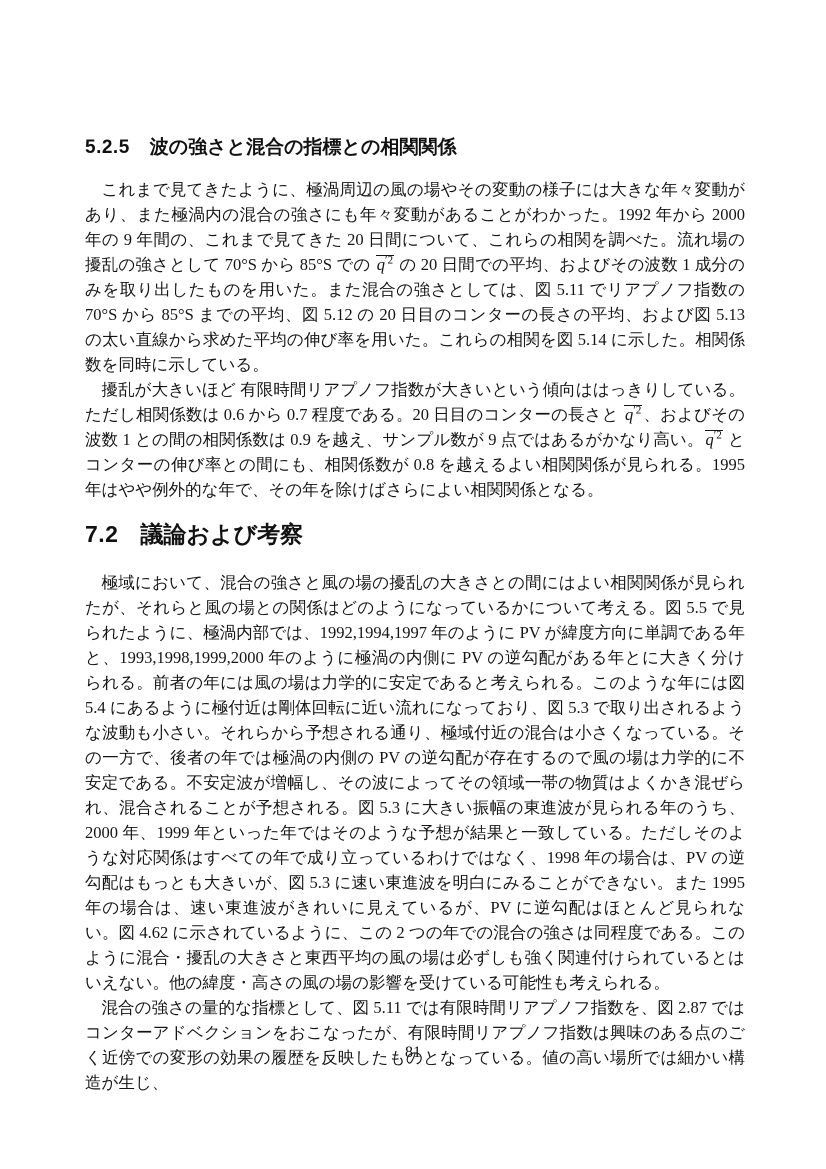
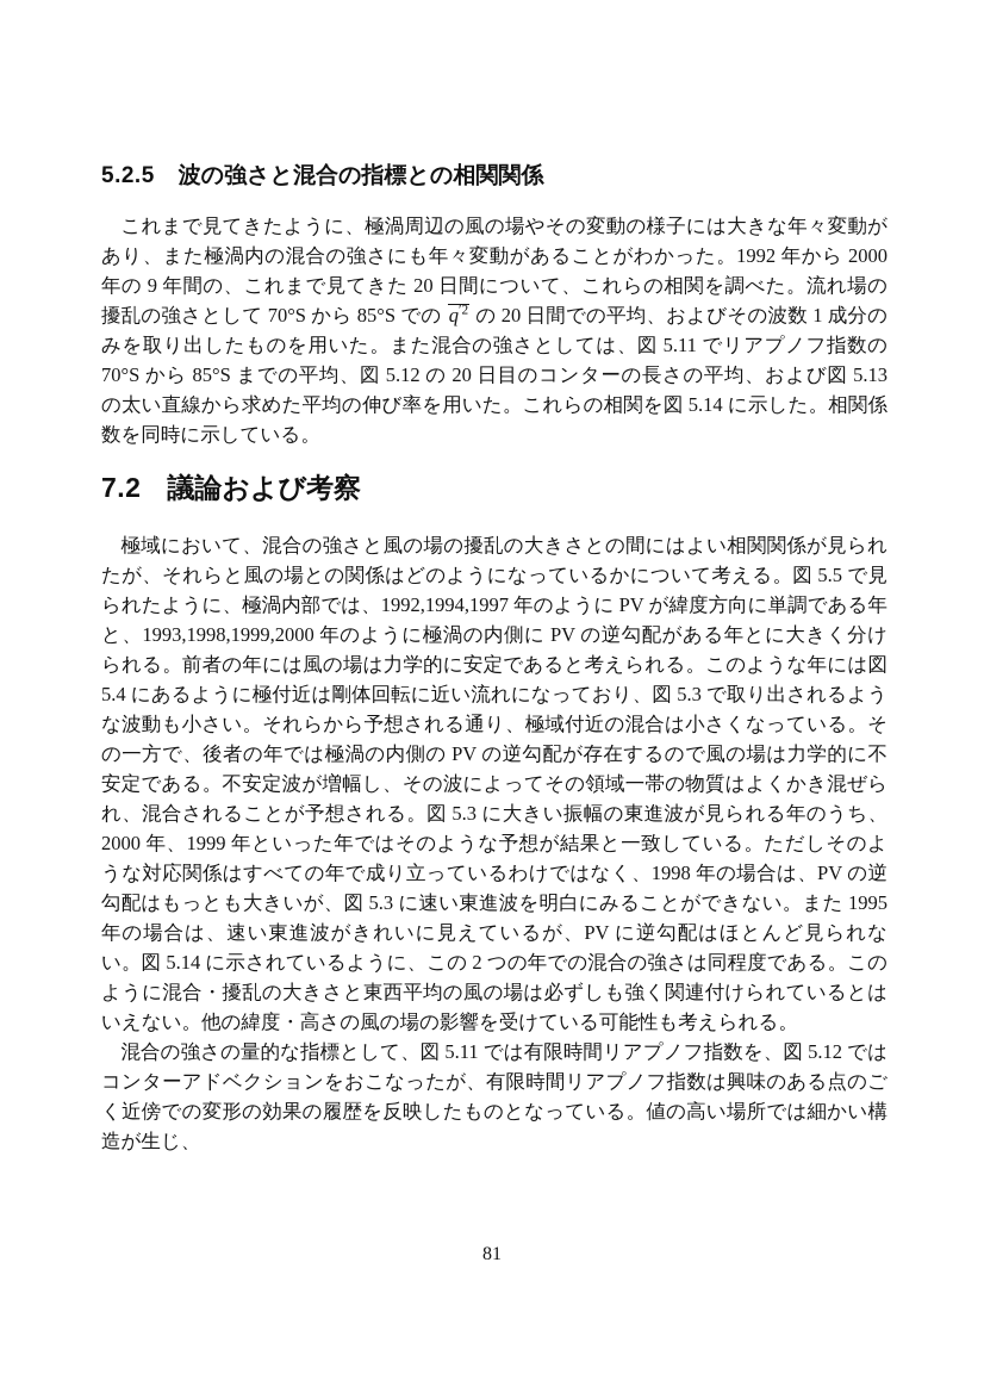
  5.2.5 波の強さと混合の指標との相関関係
  これまで見てきたように、極渦周辺の風の場やその変動の様子には大きな年々変動があり、また極渦内の混合の強さにも年々変動があることがわかった。1992 年から 2000 年の 9 年間の、これまで見てきた 20 日間について、これらの相関を調べた。流れ場の擾乱の強さとして 70°S から 85°S での q′2 の 20 日間での平均、およびその波数 1 成分のみを取り出したものを用いた。また混合の強さとしては、図 5.11 でリアプノフ指数の 70°S から 85°S までの平均、図 5.12 の 20 日目のコンターの長さの平均、および図 5.13 の太い直線から求めた平均の伸び率を用いた。これらの相関を図 5.14 に示した。相関係数を同時に示している。
- 擾乱が大きいほど 有限時間リアプノフ指数が大きいという傾向ははっきりしている。ただし相関係数は 0.6 から 0.7 程度である。20 日目のコンターの長さと q′2 、およびその波数 1 との間の相関係数は 0.9 を越え、サンプル数が 9 点ではあるがかなり高い。q′2 とコンターの伸び率との間にも、相関係数が 0.8 を越えるよい相関関係が見られる。1995 年はやや例外的な年で、その年を除けばさらによい相関関係となる。
  7.2 議論および考察
- 極域において、混合の強さと風の場の擾乱の大きさとの間にはよい相関関係が見られたが、それらと風の場との関係はどのようになっているかについて考える。図 5.5 で見られたように、極渦内部では、1992,1994,1997 年のように PV が緯度方向に単調である年と、1993,1998,1999,2000 年のように極渦の内側に PV の逆勾配がある年とに大きく分けられる。前者の年には風の場は力学的に安定であると考えられる。このような年には図 5.4 にあるように極付近は剛体回転に近い流れになっており、図 5.3 で取り出されるような波動も小さい。それらから予想される通り、極域付近の混合は小さくなっている。その一方で、後者の年では極渦の内側の PV の逆勾配が存在するので風の場は力学的に不安定である。不安定波が増幅し、その波によってその領域一帯の物質はよくかき混ぜられ、混合されることが予想される。図 5.3 に大きい振幅の東進波が見られる年のうち、2000 年、1999 年といった年ではそのような予想が結果と一致している。ただしそのような対応関係はすべての年で成り立っているわけではなく、1998 年の場合は、PV の逆勾配はもっとも大きいが、図 5.3 に速い東進波を明白にみることができない。また 1995 年の場合は、速い東進波がきれいに見えているが、PV に逆勾配はほとんど見られない。図 4.62 に示されているように、この 2 つの年での混合の強さは同程度である。このように混合・擾乱の大きさと東西平均の風の場は必ずしも強く関連付けられているとはいえない。他の緯度・高さの風の場の影響を受けている可能性も考えられる。
+ 極域において、混合の強さと風の場の擾乱の大きさとの間にはよい相関関係が見られたが、それらと風の場との関係はどのようになっているかについて考える。図 5.5 で見られたように、極渦内部では、1992,1994,1997 年のように PV が緯度方向に単調である年と、1993,1998,1999,2000 年のように極渦の内側に PV の逆勾配がある年とに大きく分けられる。前者の年には風の場は力学的に安定であると考えられる。このような年には図 5.4 にあるように極付近は剛体回転に近い流れになっており、図 5.3 で取り出されるような波動も小さい。それらから予想される通り、極域付近の混合は小さくなっている。その一方で、後者の年では極渦の内側の PV の逆勾配が存在するので風の場は力学的に不安定である。不安定波が増幅し、その波によってその領域一帯の物質はよくかき混ぜられ、混合されることが予想される。図 5.3 に大きい振幅の東進波が見られる年のうち、2000 年、1999 年といった年ではそのような予想が結果と一致している。ただしそのような対応関係はすべての年で成り立っているわけではなく、1998 年の場合は、PV の逆勾配はもっとも大きいが、図 5.3 に速い東進波を明白にみることができない。また 1995 年の場合は、速い東進波がきれいに見えているが、PV に逆勾配はほとんど見られない。図 5.14 に示されているように、この 2 つの年での混合の強さは同程度である。このように混合・擾乱の大きさと東西平均の風の場は必ずしも強く関連付けられているとはいえない。他の緯度・高さの風の場の影響を受けている可能性も考えられる。
- 混合の強さの量的な指標として、図 5.11 では有限時間リアプノフ指数を、図 2.87 ではコンターアドベクションをおこなったが、有限時間リアプノフ指数は興味のある点のごく近傍での変形の効果の履歴を反映したものとなっている。値の高い場所では細かい構造が生じ、
+ 混合の強さの量的な指標として、図 5.11 では有限時間リアプノフ指数を、図 5.12 ではコンターアドベクションをおこなったが、有限時間リアプノフ指数は興味のある点のごく近傍での変形の効果の履歴を反映したものとなっている。値の高い場所では細かい構造が生じ、
  81
